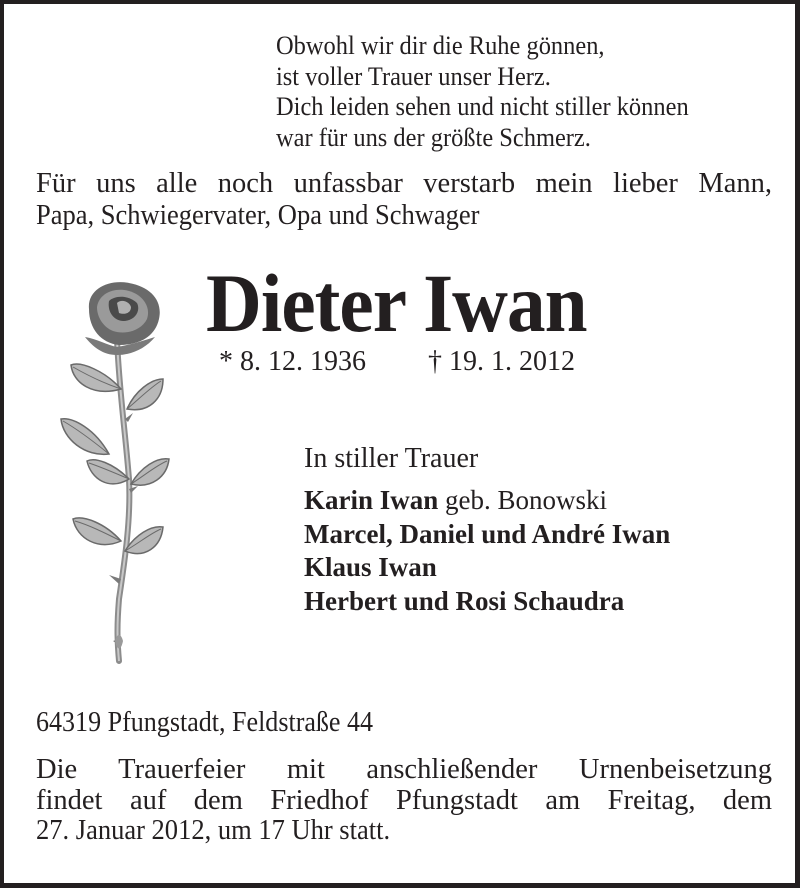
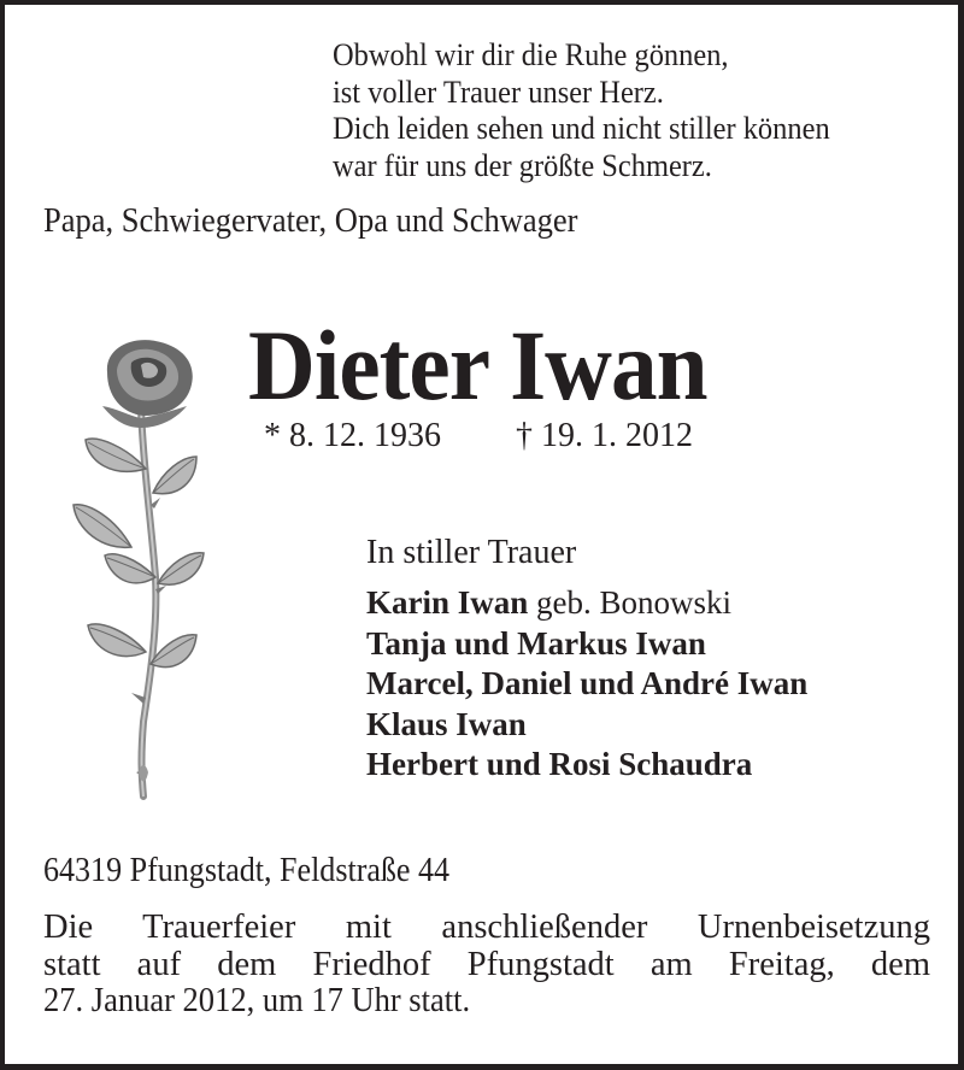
  Obwohl wir dir die Ruhe gönnen,
  ist voller Trauer unser Herz.
  Dich leiden sehen und nicht stiller können
  war für uns der größte Schmerz.
- Für uns alle noch unfassbar verstarb mein lieber Mann,
  Papa, Schwiegervater, Opa und Schwager
  Dieter Iwan
  * 8. 12. 1936 † 19. 1. 2012
  In stiller Trauer
  Karin Iwan geb. Bonowski
+ Tanja und Markus Iwan
  Marcel, Daniel und André Iwan
  Klaus Iwan
  Herbert und Rosi Schaudra
  64319 Pfungstadt, Feldstraße 44
  Die Trauerfeier mit anschließender Urnenbeisetzung
- findet auf dem Friedhof Pfungstadt am Freitag, dem
+ statt auf dem Friedhof Pfungstadt am Freitag, dem
  27. Januar 2012, um 17 Uhr statt.
